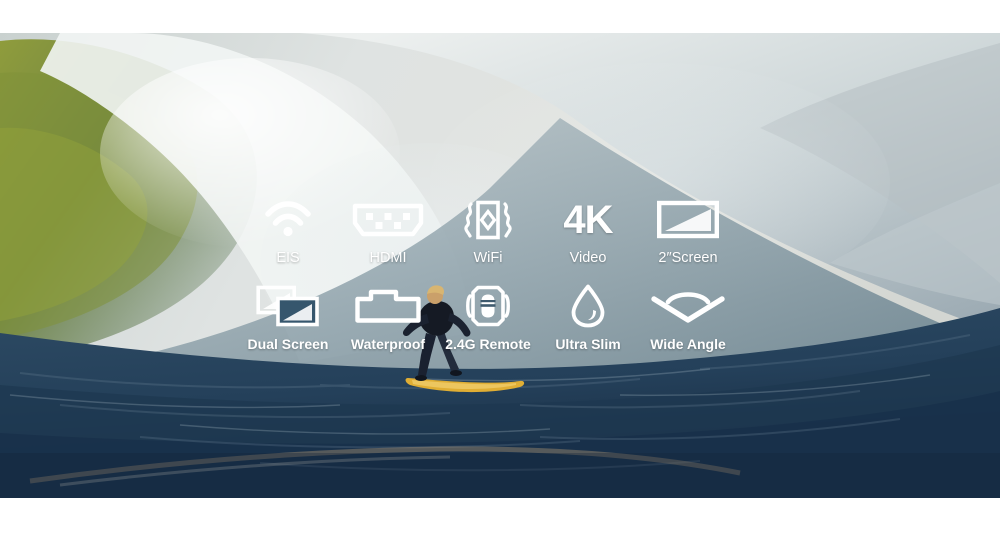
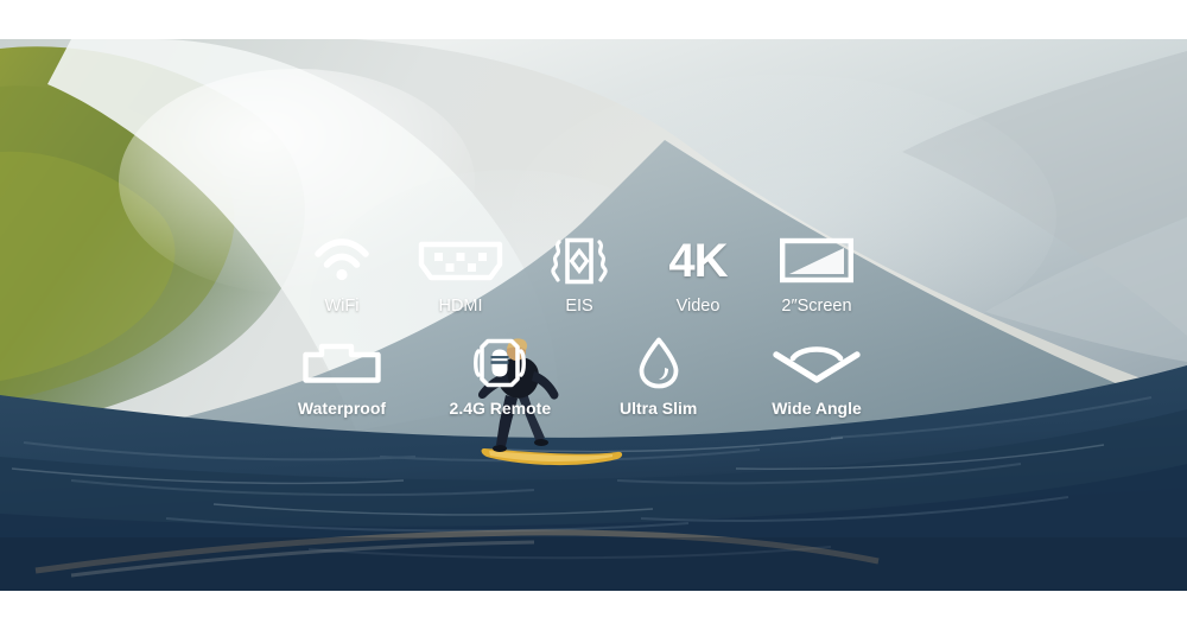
- EIS
+ WiFi
  HDMI
- WiFi
+ EIS
  4K
  Video
  2″Screen
- Dual Screen
  Waterproof
  2.4G Remote
  Ultra Slim
  Wide Angle
